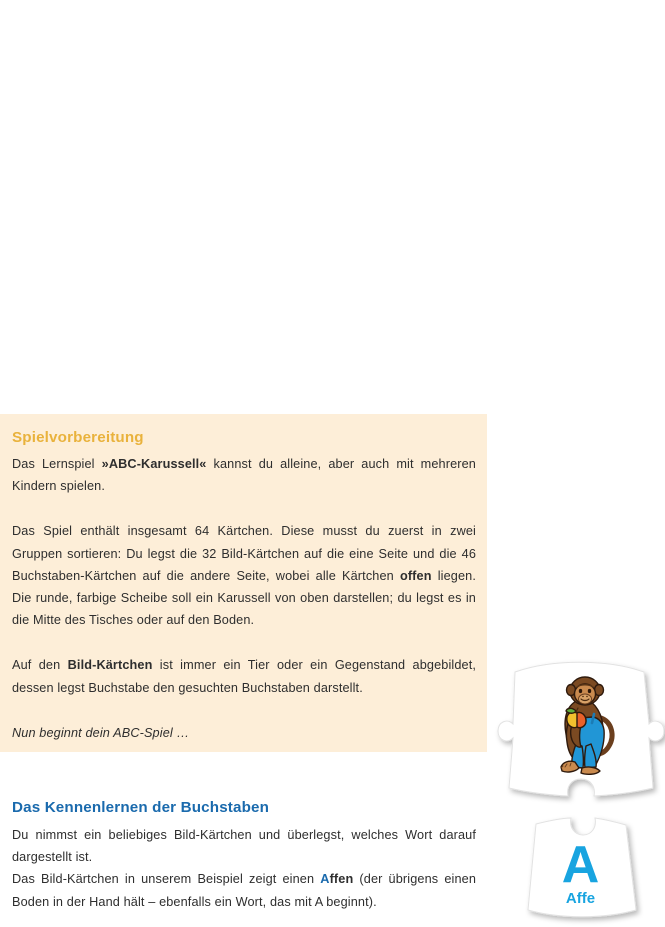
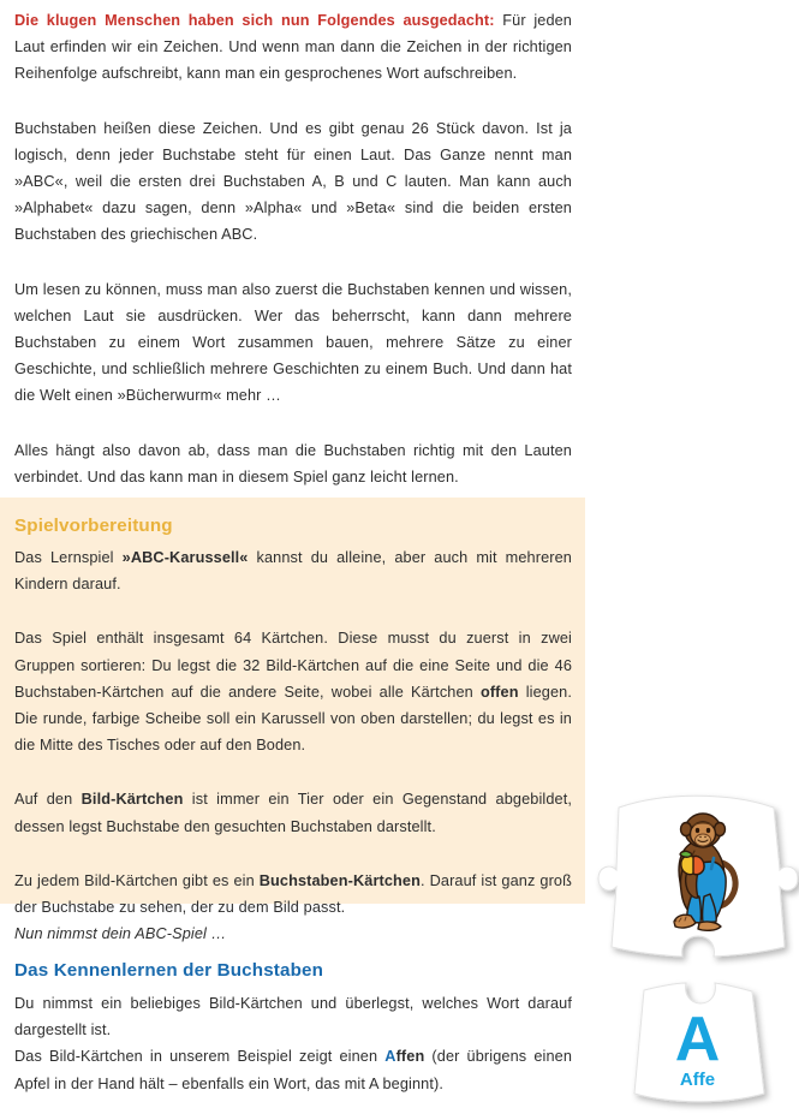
+ Die klugen Menschen haben sich nun Folgendes ausgedacht: Für jeden Laut erfinden wir ein Zeichen. Und wenn man dann die Zeichen in der richtigen Reihenfolge aufschreibt, kann man ein gesprochenes Wort aufschreiben.
+ Buchstaben heißen diese Zeichen. Und es gibt genau 26 Stück davon. Ist ja logisch, denn jeder Buchstabe steht für einen Laut. Das Ganze nennt man »ABC«, weil die ersten drei Buchstaben A, B und C lauten. Man kann auch »Alphabet« dazu sagen, denn »Alpha« und »Beta« sind die beiden ersten Buchstaben des griechischen ABC.
+ Um lesen zu können, muss man also zuerst die Buchstaben kennen und wissen, welchen Laut sie ausdrücken. Wer das beherrscht, kann dann mehrere Buchstaben zu einem Wort zusammen bauen, mehrere Sätze zu einer Geschichte, und schließlich mehrere Geschichten zu einem Buch. Und dann hat die Welt einen »Bücherwurm« mehr …
+ Alles hängt also davon ab, dass man die Buchstaben richtig mit den Lauten verbindet. Und das kann man in diesem Spiel ganz leicht lernen.
  Spielvorbereitung
- Das Lernspiel »ABC-Karussell« kannst du alleine, aber auch mit mehreren Kindern spielen.
+ Das Lernspiel »ABC-Karussell« kannst du alleine, aber auch mit mehreren Kindern darauf.
  Das Spiel enthält insgesamt 64 Kärtchen. Diese musst du zuerst in zwei Gruppen sortieren: Du legst die 32 Bild-Kärtchen auf die eine Seite und die 46 Buchstaben-Kärtchen auf die andere Seite, wobei alle Kärtchen offen liegen. Die runde, farbige Scheibe soll ein Karussell von oben darstellen; du legst es in die Mitte des Tisches oder auf den Boden.
  Auf den Bild-Kärtchen ist immer ein Tier oder ein Gegenstand abgebildet, dessen legst Buchstabe den gesuchten Buchstaben darstellt.
+ Zu jedem Bild-Kärtchen gibt es ein Buchstaben-Kärtchen. Darauf ist ganz groß der Buchstabe zu sehen, der zu dem Bild passt.
- Nun beginnt dein ABC-Spiel …
+ Nun nimmst dein ABC-Spiel …
  Das Kennenlernen der Buchstaben
  Du nimmst ein beliebiges Bild-Kärtchen und überlegst, welches Wort darauf dargestellt ist.
- Das Bild-Kärtchen in unserem Beispiel zeigt einen Affen (der übrigens einen Boden in der Hand hält – ebenfalls ein Wort, das mit A beginnt).
+ Das Bild-Kärtchen in unserem Beispiel zeigt einen Affen (der übrigens einen Apfel in der Hand hält – ebenfalls ein Wort, das mit A beginnt).
  A
  Affe
